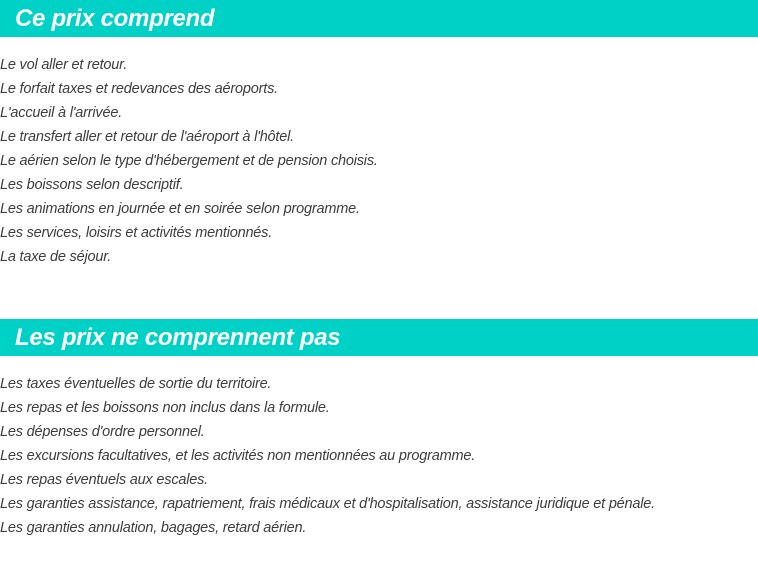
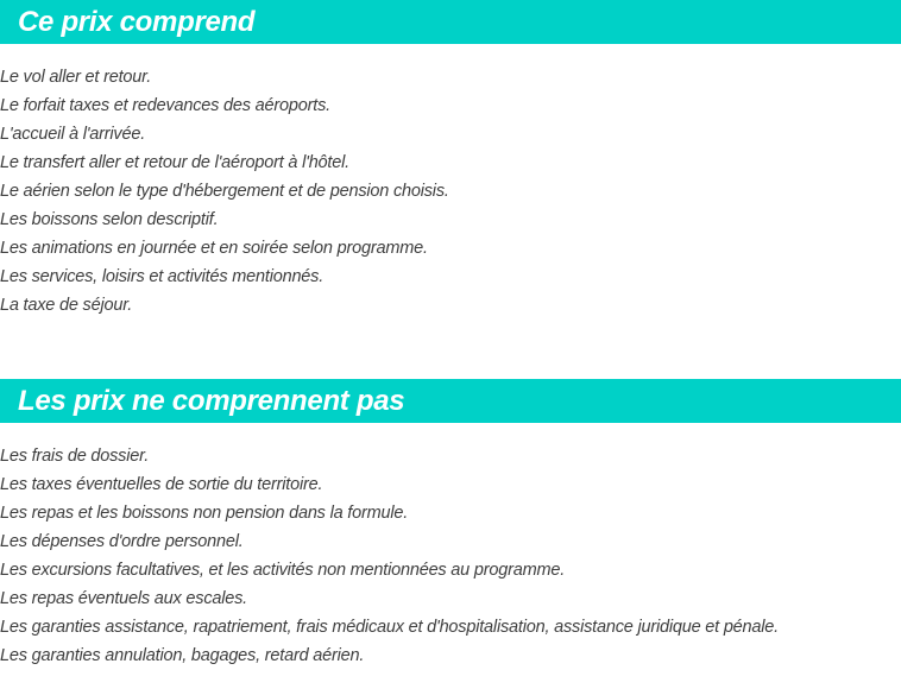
  Ce prix comprend
  Le vol aller et retour.
  Le forfait taxes et redevances des aéroports.
  L'accueil à l'arrivée.
  Le transfert aller et retour de l'aéroport à l'hôtel.
  Le aérien selon le type d'hébergement et de pension choisis.
  Les boissons selon descriptif.
  Les animations en journée et en soirée selon programme.
  Les services, loisirs et activités mentionnés.
  La taxe de séjour.
  Les prix ne comprennent pas
+ Les frais de dossier.
  Les taxes éventuelles de sortie du territoire.
- Les repas et les boissons non inclus dans la formule.
+ Les repas et les boissons non pension dans la formule.
  Les dépenses d'ordre personnel.
  Les excursions facultatives, et les activités non mentionnées au programme.
  Les repas éventuels aux escales.
  Les garanties assistance, rapatriement, frais médicaux et d'hospitalisation, assistance juridique et pénale.
  Les garanties annulation, bagages, retard aérien.
